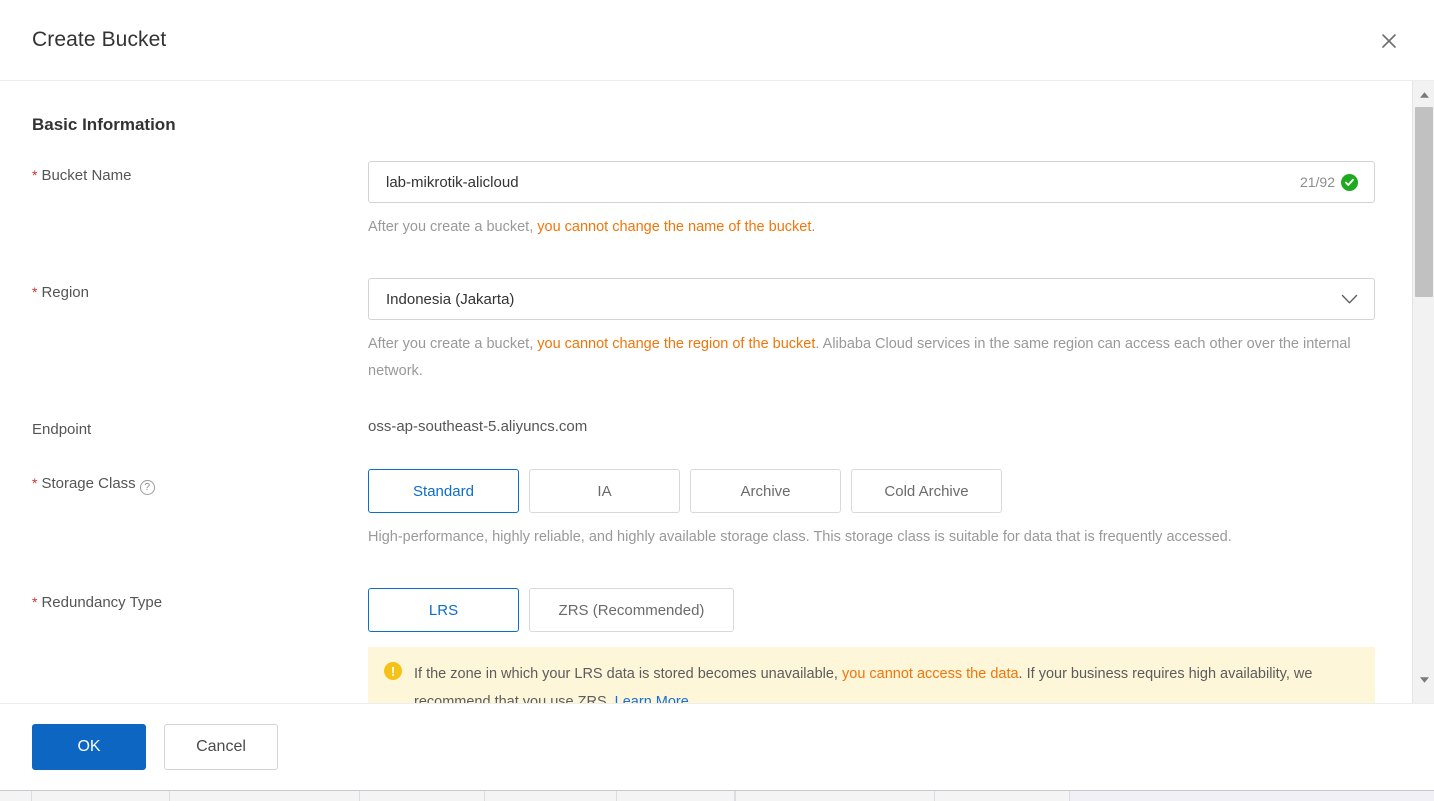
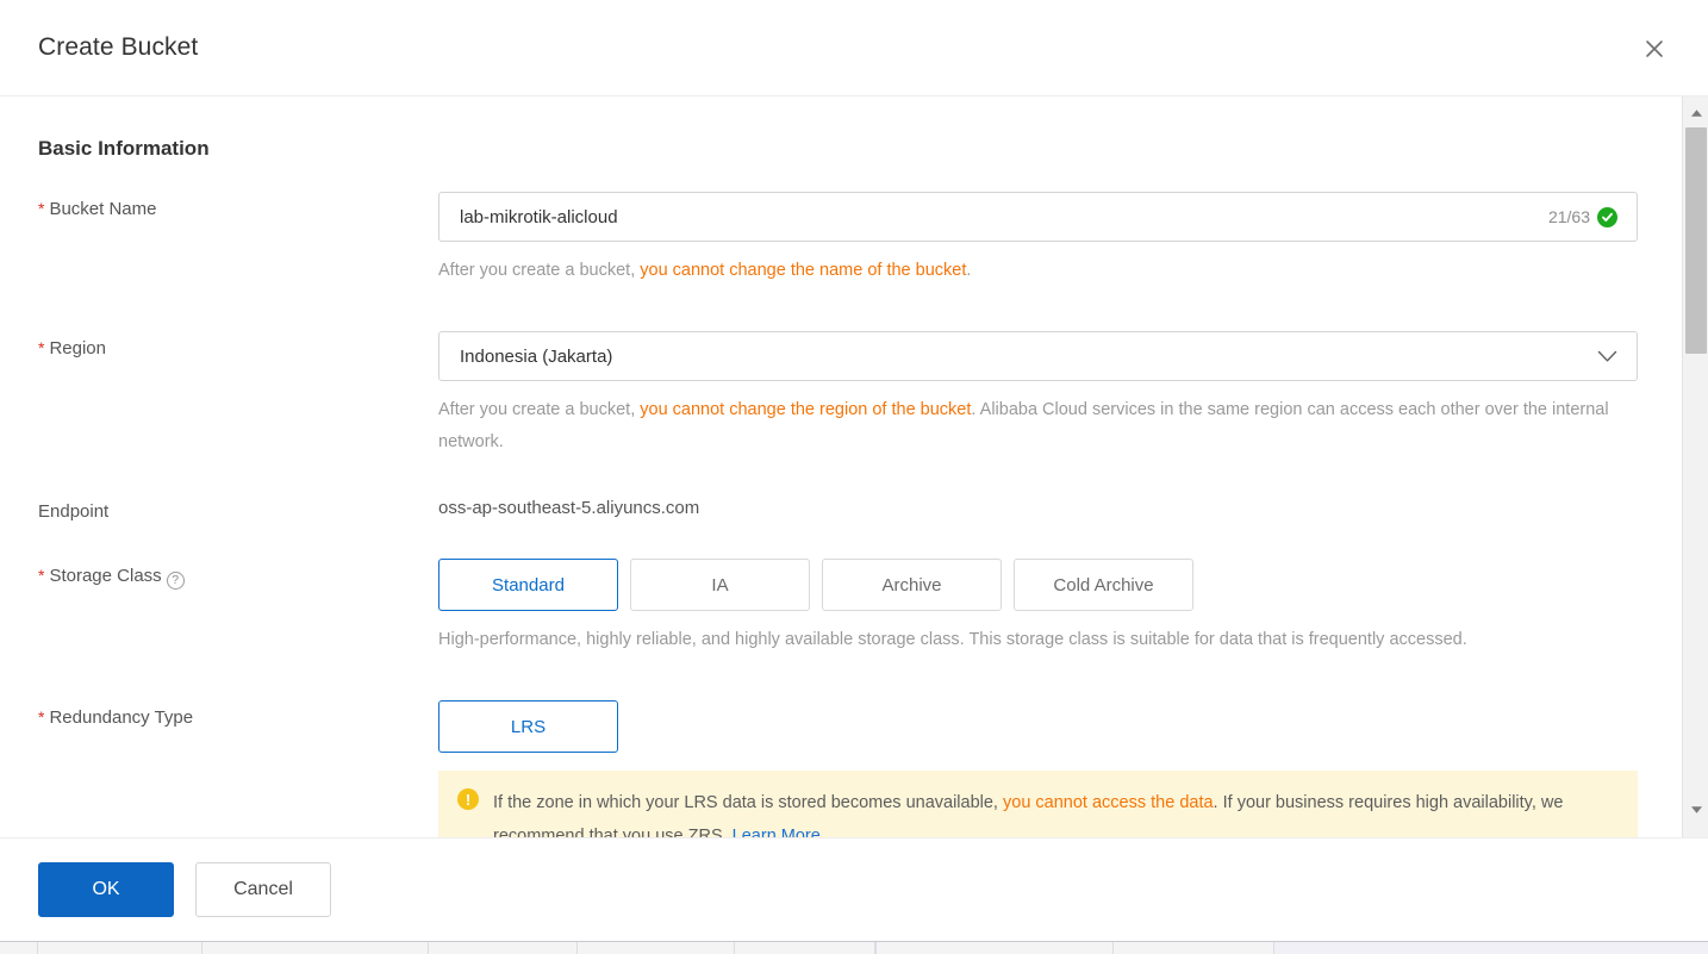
  Create Bucket
  Basic Information
  * Bucket Name
  lab-mikrotik-alicloud
- 21/92
+ 21/63
  After you create a bucket, you cannot change the name of the bucket.
  * Region
  Indonesia (Jakarta)
  After you create a bucket, you cannot change the region of the bucket. Alibaba Cloud services in the same region can access each other over the internal network.
  Endpoint
  oss-ap-southeast-5.aliyuncs.com
  * Storage Class ?
  Standard
  IA
  Archive
  Cold Archive
  High-performance, highly reliable, and highly available storage class. This storage class is suitable for data that is frequently accessed.
  * Redundancy Type
  LRS
- ZRS (Recommended)
  !
  If the zone in which your LRS data is stored becomes unavailable, you cannot access the data. If your business requires high availability, we recommend that you use ZRS. Learn More
  OK
  Cancel
